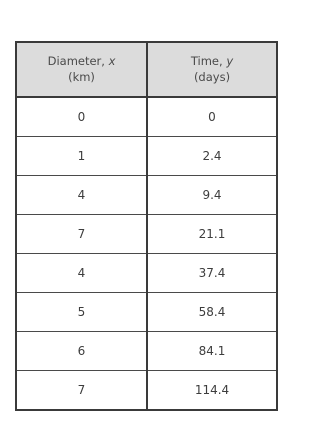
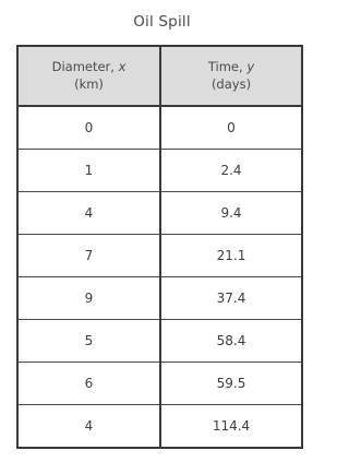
+ Oil Spill
  Diameter, x (km)	Time, y (days)
  0	0
  1	2.4
  4	9.4
  7	21.1
- 4	37.4
+ 9	37.4
  5	58.4
- 6	84.1
+ 6	59.5
- 7	114.4
+ 4	114.4
